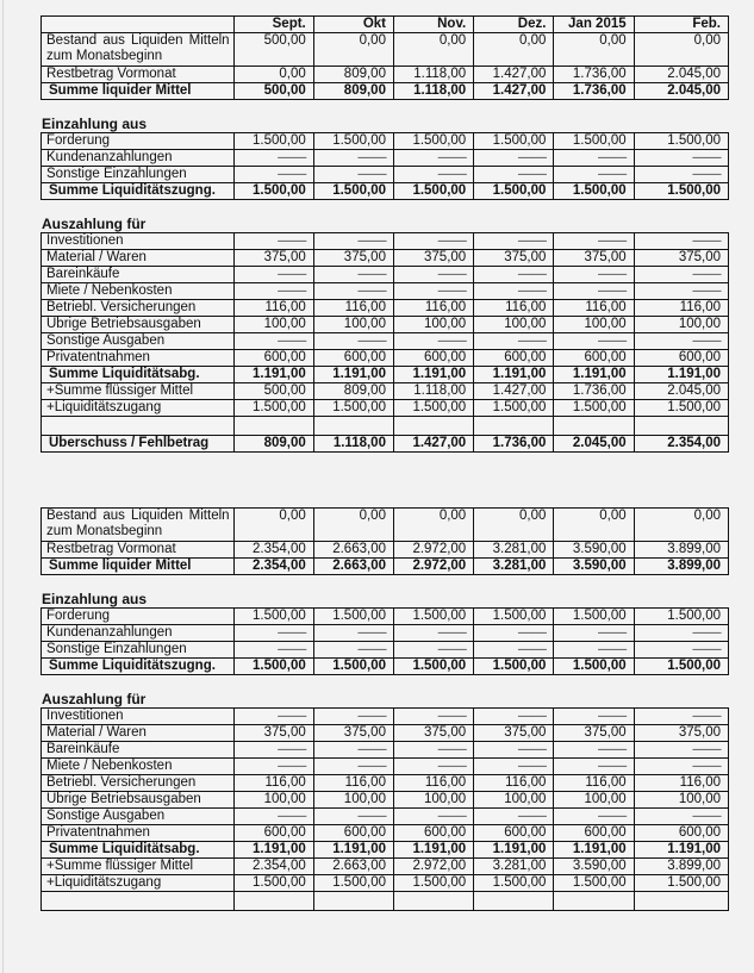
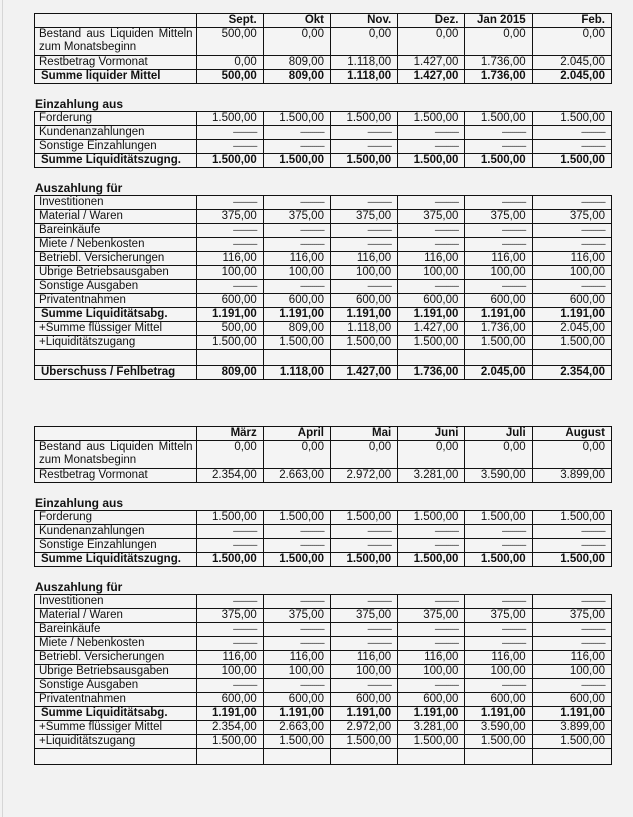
  	Sept.	Okt	Nov.	Dez.	Jan 2015	Feb.
  Bestand aus Liquiden Mitteln zum Monatsbeginn	500,00	0,00	0,00	0,00	0,00	0,00
  Restbetrag Vormonat	0,00	809,00	1.118,00	1.427,00	1.736,00	2.045,00
  Summe liquider Mittel	500,00	809,00	1.118,00	1.427,00	1.736,00	2.045,00
  Einzahlung aus
  Forderung	1.500,00	1.500,00	1.500,00	1.500,00	1.500,00	1.500,00
  Kundenanzahlungen	------------	------------	------------	------------	------------	------------
  Sonstige Einzahlungen	------------	------------	------------	------------	------------	------------
  Summe Liquiditätszugng.	1.500,00	1.500,00	1.500,00	1.500,00	1.500,00	1.500,00
  Auszahlung für
  Investitionen	------------	------------	------------	------------	------------	------------
  Material / Waren	375,00	375,00	375,00	375,00	375,00	375,00
  Bareinkäufe	------------	------------	------------	------------	------------	------------
  Miete / Nebenkosten	------------	------------	------------	------------	------------	------------
  Betriebl. Versicherungen	116,00	116,00	116,00	116,00	116,00	116,00
  Ubrige Betriebsausgaben	100,00	100,00	100,00	100,00	100,00	100,00
  Sonstige Ausgaben	------------	------------	------------	------------	------------	------------
  Privatentnahmen	600,00	600,00	600,00	600,00	600,00	600,00
  Summe Liquiditätsabg.	1.191,00	1.191,00	1.191,00	1.191,00	1.191,00	1.191,00
  +Summe flüssiger Mittel	500,00	809,00	1.118,00	1.427,00	1.736,00	2.045,00
  +Liquiditätszugang	1.500,00	1.500,00	1.500,00	1.500,00	1.500,00	1.500,00
  Uberschuss / Fehlbetrag	809,00	1.118,00	1.427,00	1.736,00	2.045,00	2.354,00
+ 	März	April	Mai	Juni	Juli	August
  Bestand aus Liquiden Mitteln zum Monatsbeginn	0,00	0,00	0,00	0,00	0,00	0,00
  Restbetrag Vormonat	2.354,00	2.663,00	2.972,00	3.281,00	3.590,00	3.899,00
- Summe liquider Mittel	2.354,00	2.663,00	2.972,00	3.281,00	3.590,00	3.899,00
  Einzahlung aus
  Forderung	1.500,00	1.500,00	1.500,00	1.500,00	1.500,00	1.500,00
  Kundenanzahlungen	------------	------------	------------	------------	------------	------------
  Sonstige Einzahlungen	------------	------------	------------	------------	------------	------------
  Summe Liquiditätszugng.	1.500,00	1.500,00	1.500,00	1.500,00	1.500,00	1.500,00
  Auszahlung für
  Investitionen	------------	------------	------------	------------	------------	------------
  Material / Waren	375,00	375,00	375,00	375,00	375,00	375,00
  Bareinkäufe	------------	------------	------------	------------	------------	------------
  Miete / Nebenkosten	------------	------------	------------	------------	------------	------------
  Betriebl. Versicherungen	116,00	116,00	116,00	116,00	116,00	116,00
  Ubrige Betriebsausgaben	100,00	100,00	100,00	100,00	100,00	100,00
  Sonstige Ausgaben	------------	------------	------------	------------	------------	------------
  Privatentnahmen	600,00	600,00	600,00	600,00	600,00	600,00
  Summe Liquiditätsabg.	1.191,00	1.191,00	1.191,00	1.191,00	1.191,00	1.191,00
  +Summe flüssiger Mittel	2.354,00	2.663,00	2.972,00	3.281,00	3.590,00	3.899,00
  +Liquiditätszugang	1.500,00	1.500,00	1.500,00	1.500,00	1.500,00	1.500,00
